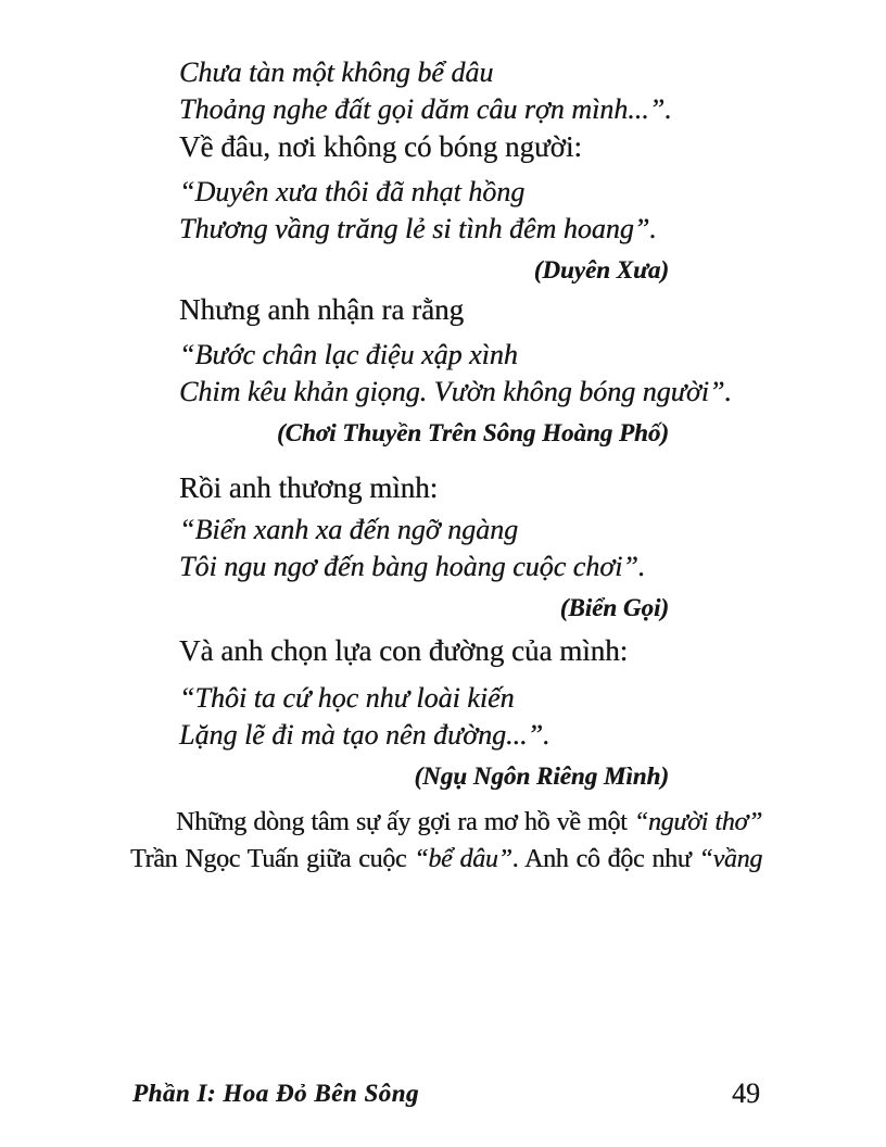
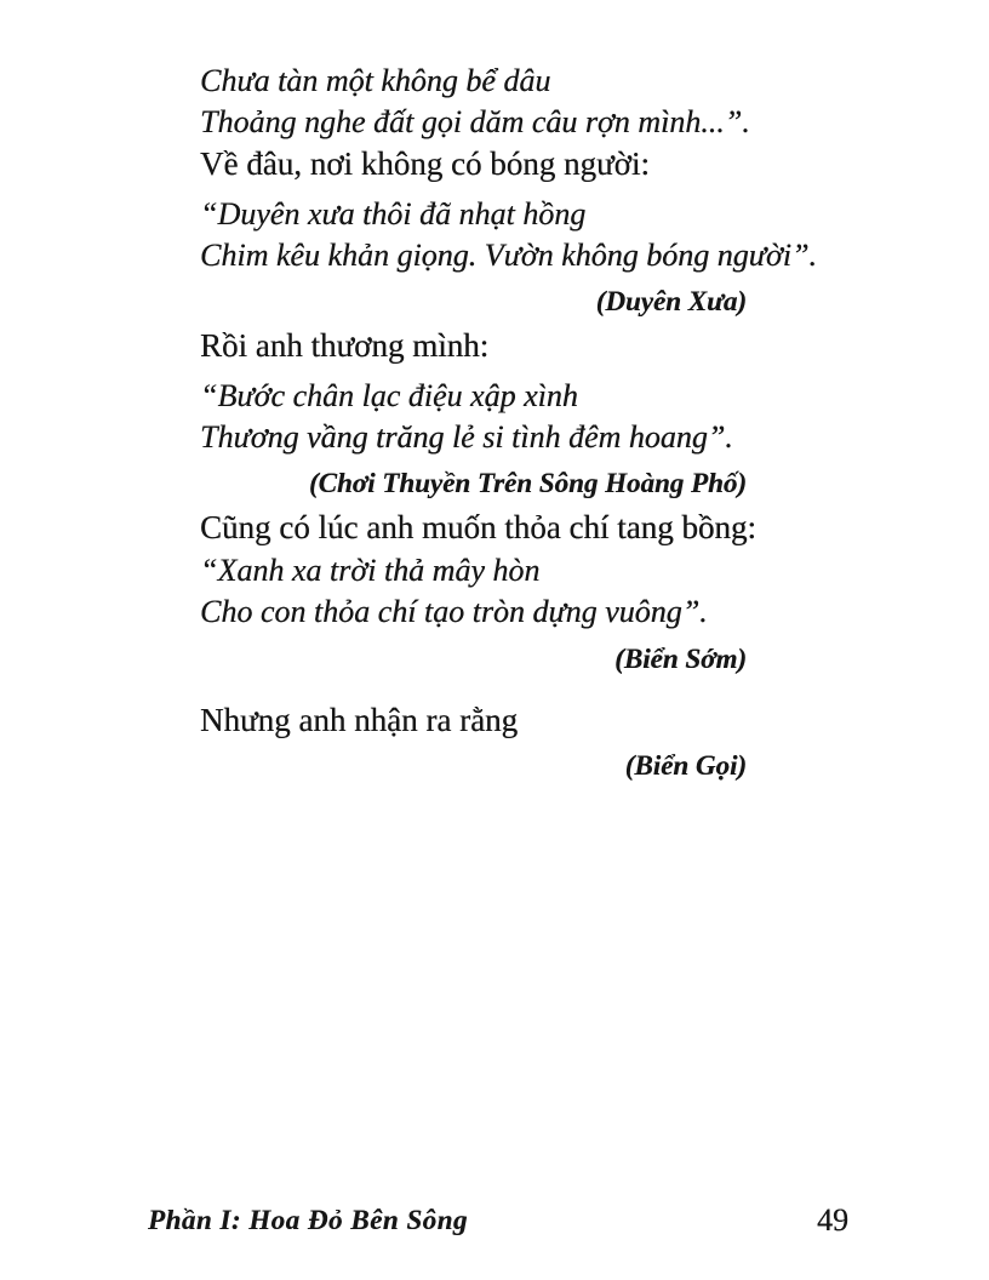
  Chưa tàn một không bể dâu
  Thoảng nghe đất gọi dăm câu rợn mình...”.
  Về đâu, nơi không có bóng người:
  “Duyên xưa thôi đã nhạt hồng
- Thương vầng trăng lẻ si tình đêm hoang”.
+ Chim kêu khản giọng. Vườn không bóng người”.
  (Duyên Xưa)
- Nhưng anh nhận ra rằng
+ Rồi anh thương mình:
  “Bước chân lạc điệu xập xình
- Chim kêu khản giọng. Vườn không bóng người”.
+ Thương vầng trăng lẻ si tình đêm hoang”.
  (Chơi Thuyền Trên Sông Hoàng Phố)
+ Cũng có lúc anh muốn thỏa chí tang bồng:
+ “Xanh xa trời thả mây hòn
+ Cho con thỏa chí tạo tròn dựng vuông”.
+ (Biển Sớm)
- Rồi anh thương mình:
+ Nhưng anh nhận ra rằng
- “Biển xanh xa đến ngỡ ngàng
- Tôi ngu ngơ đến bàng hoàng cuộc chơi”.
  (Biển Gọi)
- Và anh chọn lựa con đường của mình:
- “Thôi ta cứ học như loài kiến
- Lặng lẽ đi mà tạo nên đường...”.
- (Ngụ Ngôn Riêng Mình)
- Những dòng tâm sự ấy gợi ra mơ hồ về một “người thơ”
- Trần Ngọc Tuấn giữa cuộc “bể dâu”. Anh cô độc như “vầng
  Phần I: Hoa Đỏ Bên Sông
  49
